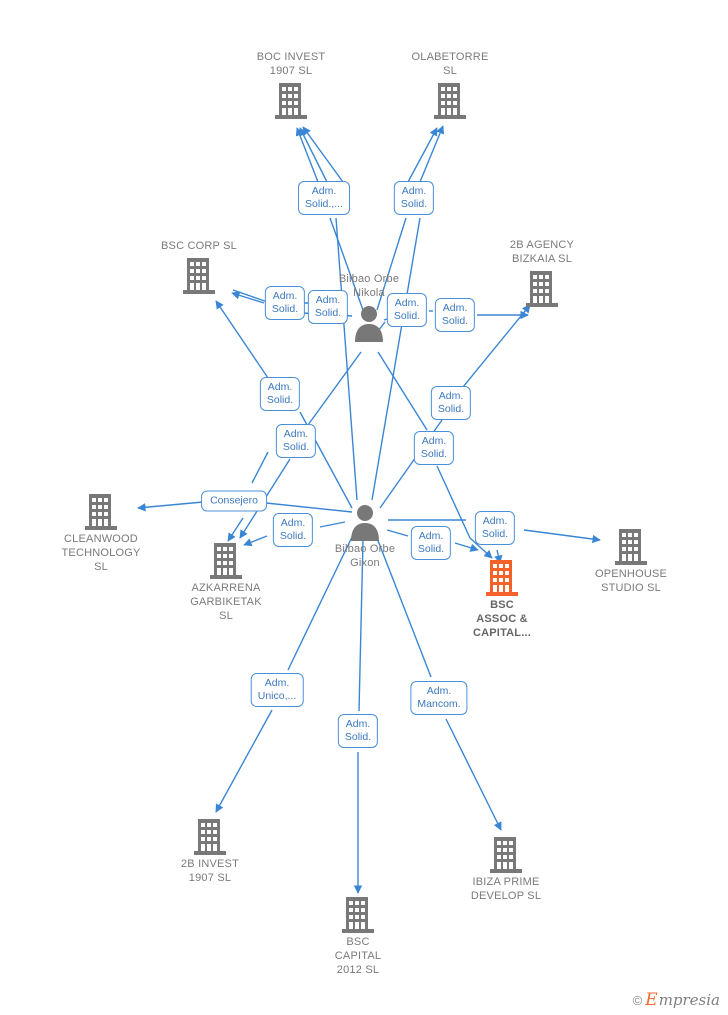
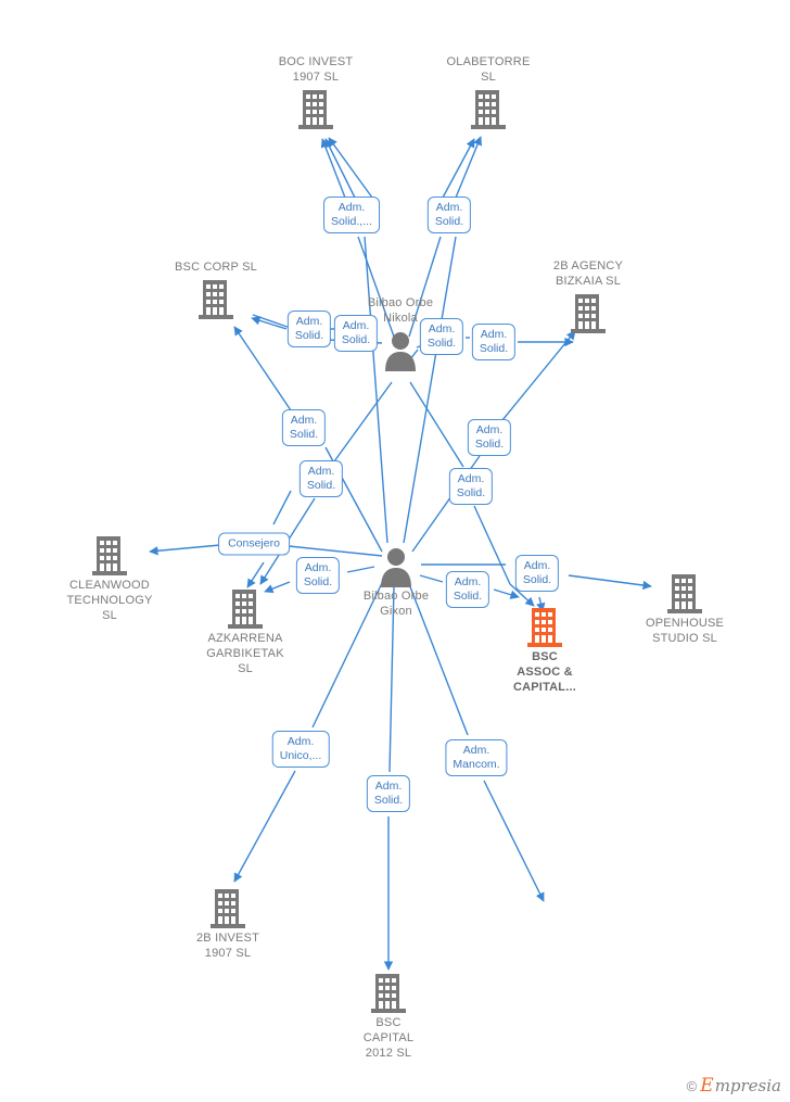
  BOC INVEST
  1907 SL
  OLABETORRE
  SL
  BSC CORP SL
  2B AGENCY
  BIZKAIA SL
  Bilbao Orbe
  Nikola
  CLEANWOOD
  TECHNOLOGY
  SL
  AZKARRENA
  GARBIKETAK
  SL
  Bilbao Orbe
  Gixon
  BSC
  ASSOC &
  CAPITAL...
  OPENHOUSE
  STUDIO SL
  2B INVEST
  1907 SL
  BSC
  CAPITAL
  2012 SL
- IBIZA PRIME
- DEVELOP SL
  Adm.
  Solid.,...
  Adm.
  Solid.
  Adm.
  Solid.
  Adm.
  Solid.
  Adm.
  Solid.
  Adm.
  Solid.
  Adm.
  Solid.
  Adm.
  Solid.
  Adm.
  Solid.
  Adm.
  Solid.
  Consejero
  Adm.
  Solid.
  Adm.
  Solid.
  Adm.
  Solid.
  Adm.
  Unico,...
  Adm.
  Solid.
  Adm.
  Mancom.
  ©
  E
  mpresia
